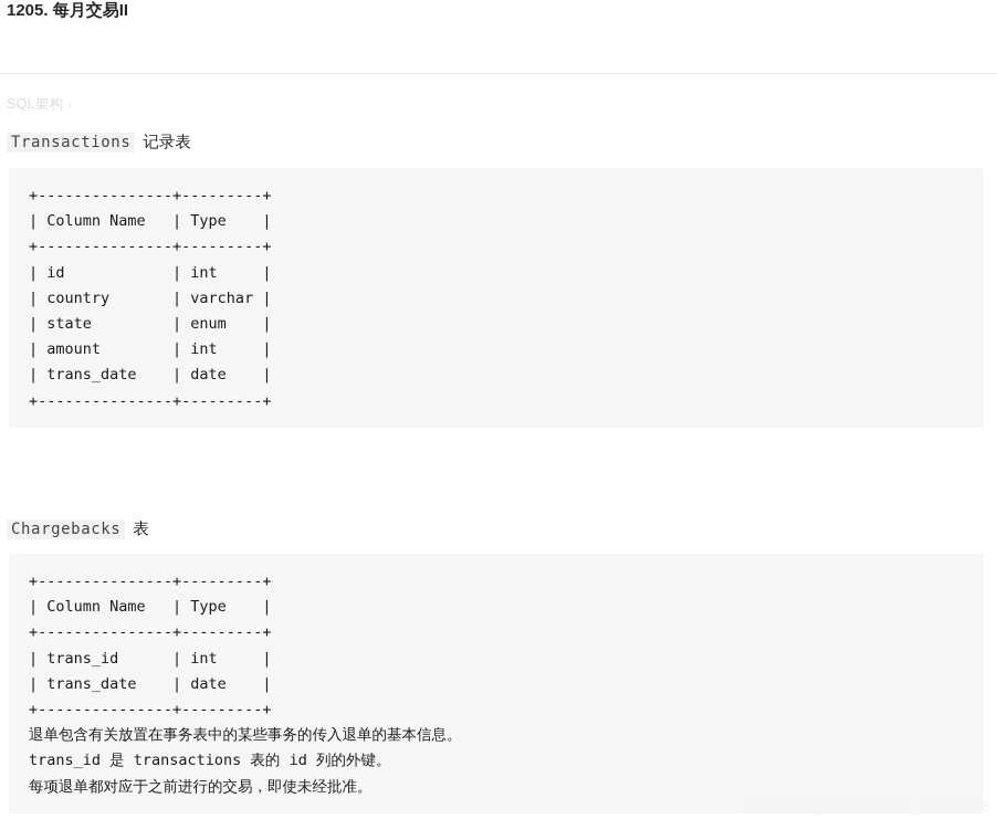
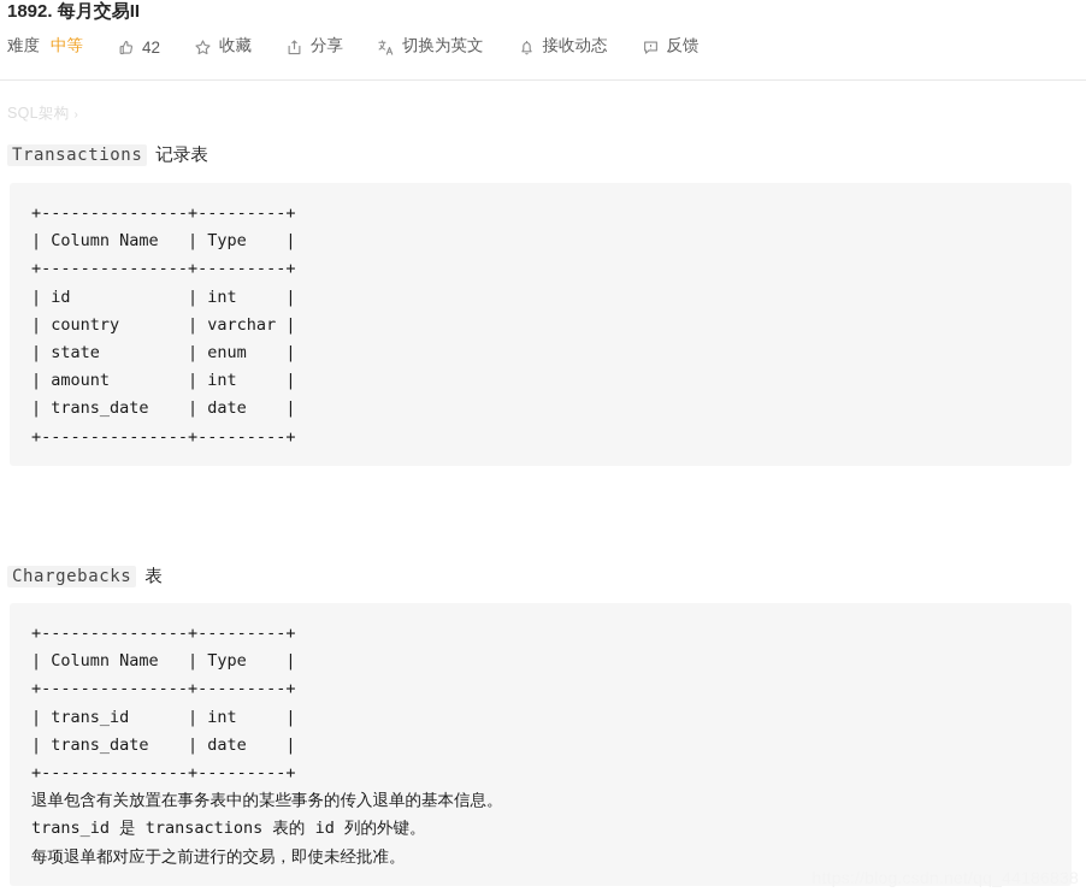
- 1205. 每月交易II
+ 1892. 每月交易II
+ 难度
+ 中等
+ 42
+ 收藏
+ 分享
+ 切换为英文
+ 接收动态
+ 反馈
  SQL架构
  Transactions 记录表
  +---------------+---------+
  | Column Name | Type |
  +---------------+---------+
  | id | int |
  | country | varchar |
  | state | enum |
  | amount | int |
  | trans_date | date |
  +---------------+---------+
  Chargebacks 表
  +---------------+---------+
  | Column Name | Type |
  +---------------+---------+
  | trans_id | int |
  | trans_date | date |
  +---------------+---------+
  退单包含有关放置在事务表中的某些事务的传入退单的基本信息。
  trans_id 是 transactions 表的 id 列的外键。
  每项退单都对应于之前进行的交易，即使未经批准。
